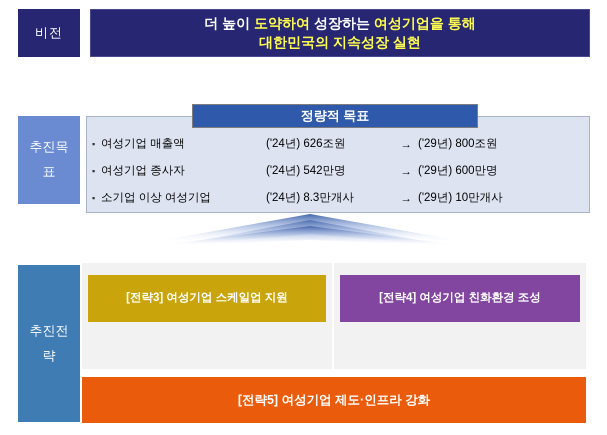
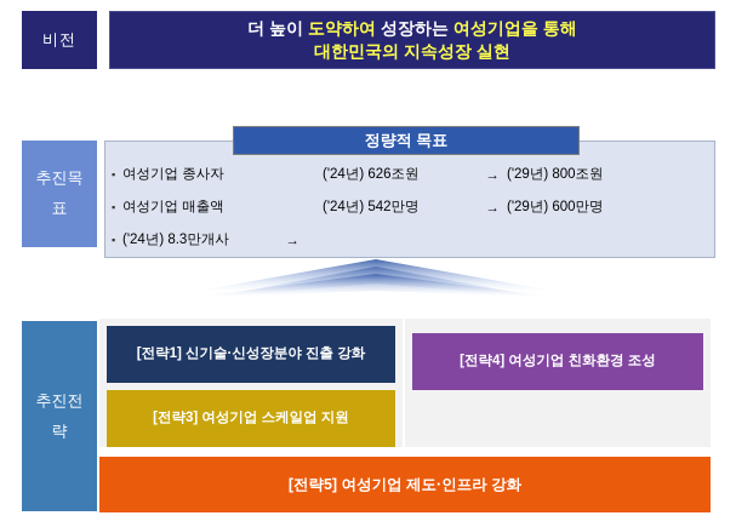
  비전
  더 높이 도약하여 성장하는 여성기업을 통해
  대한민국의 지속성장 실현
  추진목
  표
  정량적 목표
  ▪
- 여성기업 매출액
+ 여성기업 종사자
  ('24년) 626조원
  →
  ('29년) 800조원
  ▪
- 여성기업 종사자
+ 여성기업 매출액
  ('24년) 542만명
  →
  ('29년) 600만명
  ▪
- 소기업 이상 여성기업
  ('24년) 8.3만개사
  →
- ('29년) 10만개사
  추진전
  략
+ [전략1] 신기술·신성장분야 진출 강화
  [전략3] 여성기업 스케일업 지원
  [전략4] 여성기업 친화환경 조성
  [전략5] 여성기업 제도·인프라 강화
